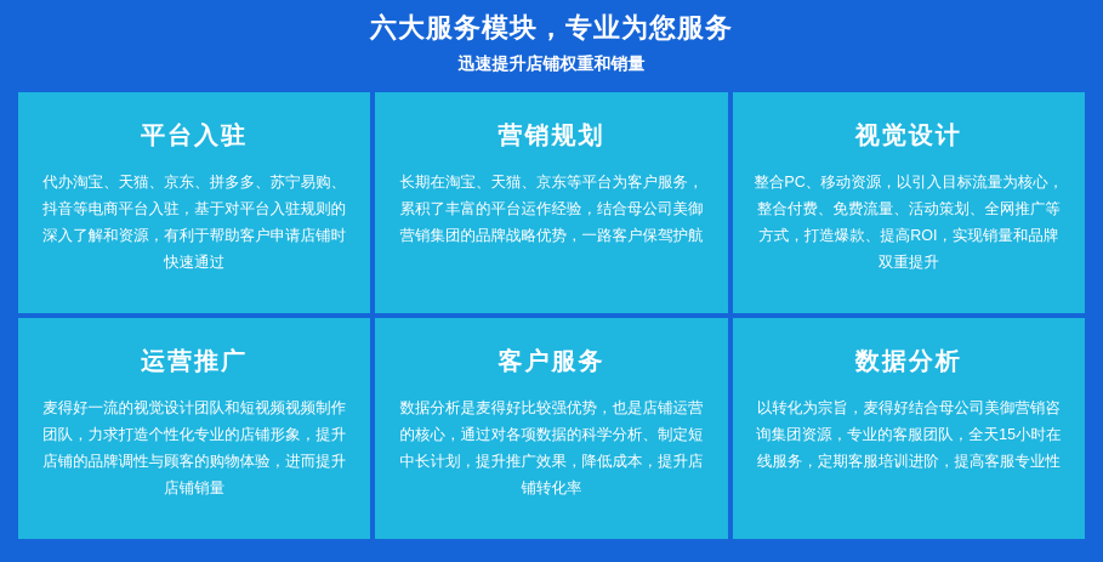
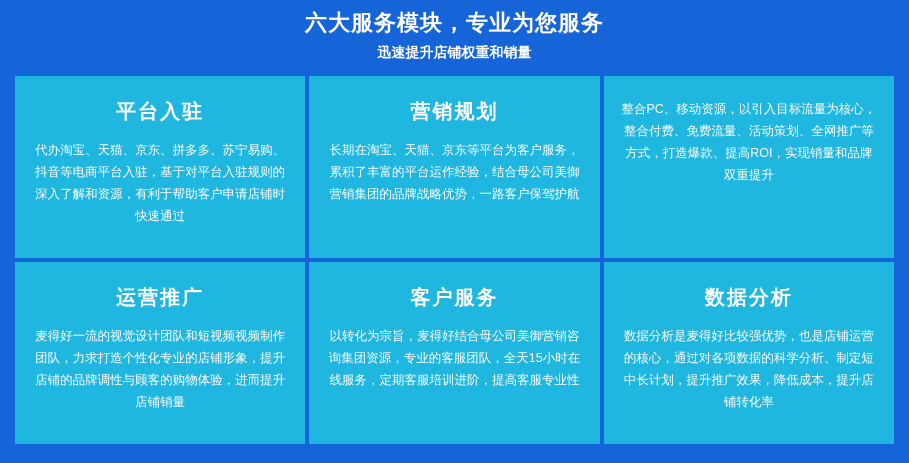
  六大服务模块，专业为您服务
  迅速提升店铺权重和销量
  平台入驻
  代办淘宝、天猫、京东、拼多多、苏宁易购、抖音等电商平台入驻，基于对平台入驻规则的深入了解和资源，有利于帮助客户申请店铺时快速通过
  营销规划
  长期在淘宝、天猫、京东等平台为客户服务，累积了丰富的平台运作经验，结合母公司美御营销集团的品牌战略优势，一路客户保驾护航
- 视觉设计
  整合PC、移动资源，以引入目标流量为核心，整合付费、免费流量、活动策划、全网推广等方式，打造爆款、提高ROI，实现销量和品牌双重提升
  运营推广
  麦得好一流的视觉设计团队和短视频视频制作团队，力求打造个性化专业的店铺形象，提升店铺的品牌调性与顾客的购物体验，进而提升店铺销量
  客户服务
- 数据分析是麦得好比较强优势，也是店铺运营的核心，通过对各项数据的科学分析、制定短中长计划，提升推广效果，降低成本，提升店铺转化率
+ 以转化为宗旨，麦得好结合母公司美御营销咨询集团资源，专业的客服团队，全天15小时在线服务，定期客服培训进阶，提高客服专业性
  数据分析
- 以转化为宗旨，麦得好结合母公司美御营销咨询集团资源，专业的客服团队，全天15小时在线服务，定期客服培训进阶，提高客服专业性
+ 数据分析是麦得好比较强优势，也是店铺运营的核心，通过对各项数据的科学分析、制定短中长计划，提升推广效果，降低成本，提升店铺转化率
